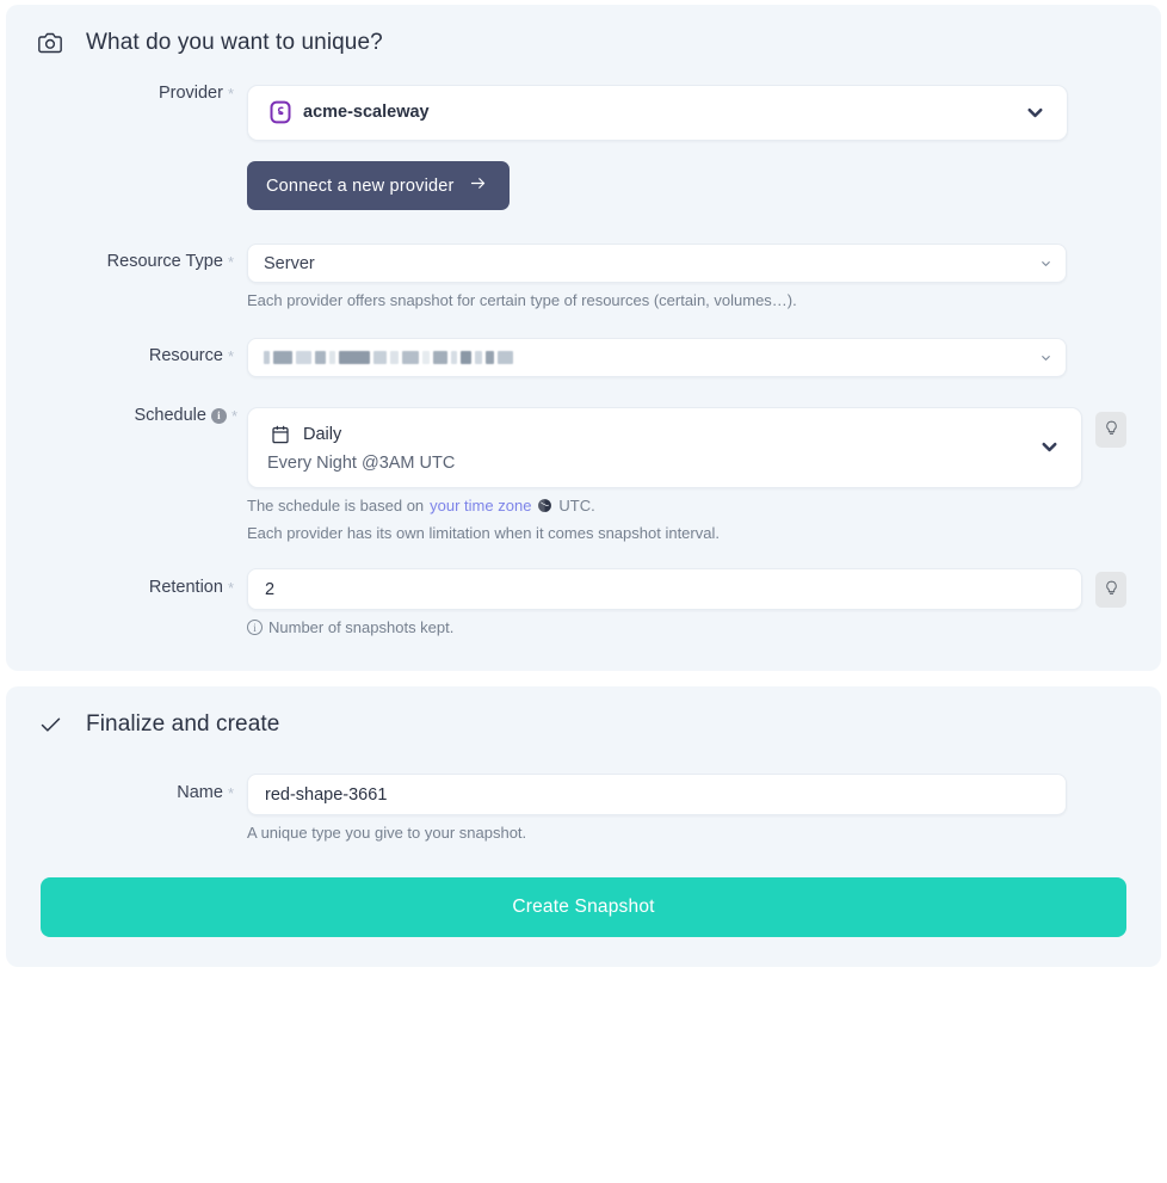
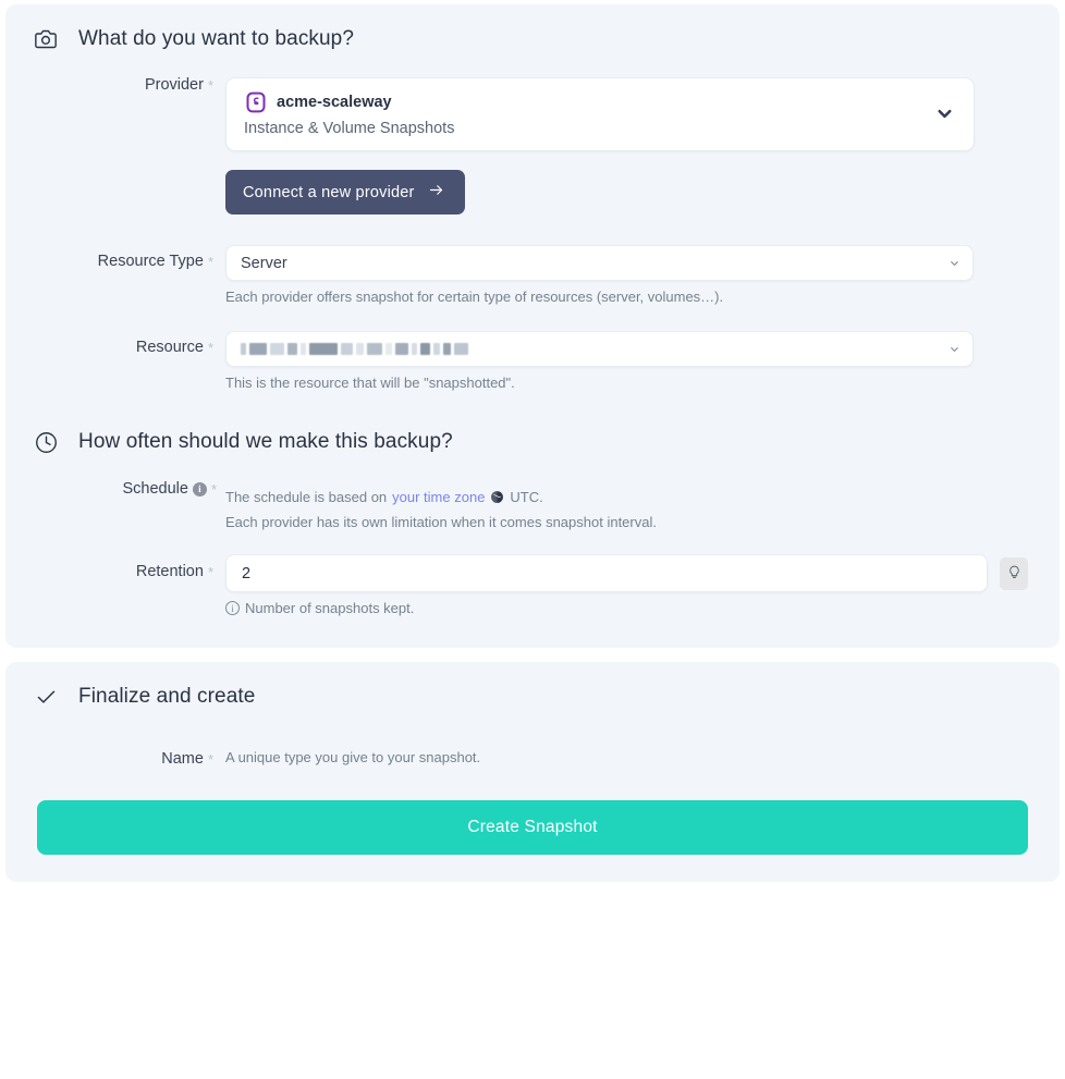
- What do you want to unique?
+ What do you want to backup?
  Provider
  *
  acme-scaleway
+ Instance & Volume Snapshots
  Connect a new provider
  Resource Type
  *
  Server
- Each provider offers snapshot for certain type of resources (certain, volumes…).
+ Each provider offers snapshot for certain type of resources (server, volumes…).
  Resource
  *
+ This is the resource that will be "snapshotted".
+ How often should we make this backup?
  Schedule
  i
  *
- Daily
- Every Night @3AM UTC
  The schedule is based on
  your time zone
  UTC.
  Each provider has its own limitation when it comes snapshot interval.
  Retention
  *
  2
  i
  Number of snapshots kept.
  Finalize and create
  Name
  *
- red-shape-3661
  A unique type you give to your snapshot.
  Create Snapshot
